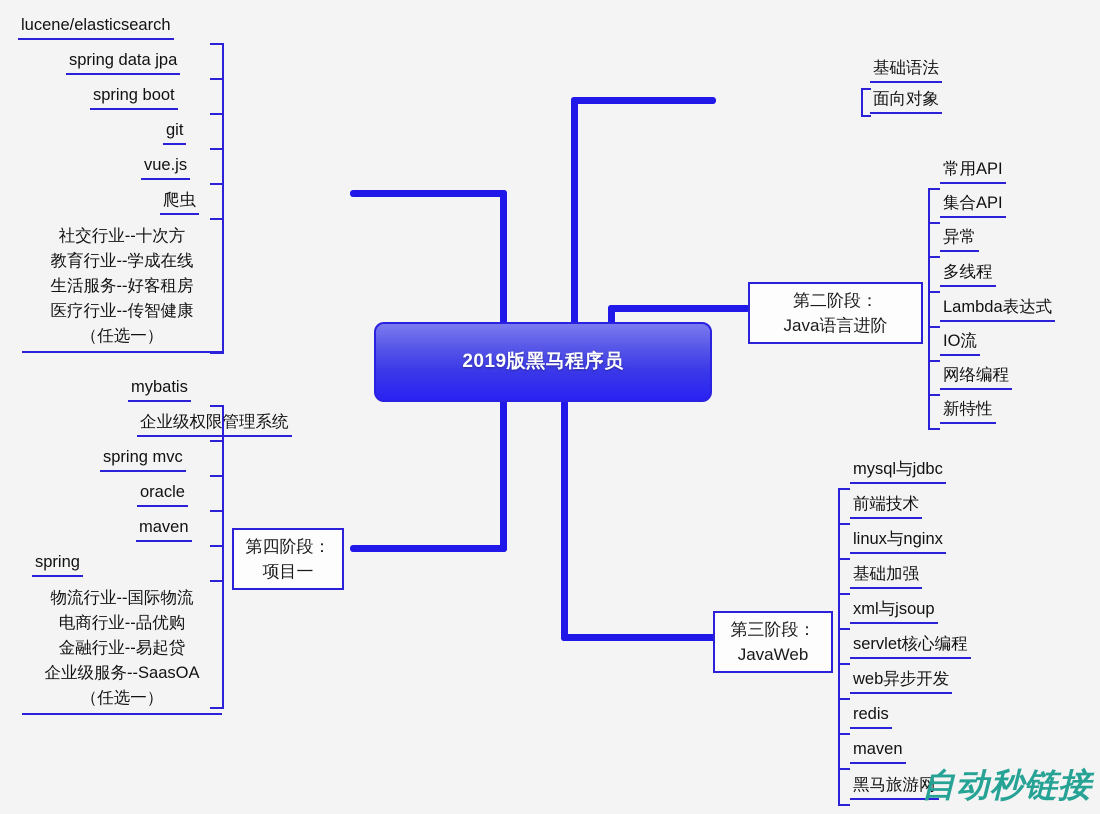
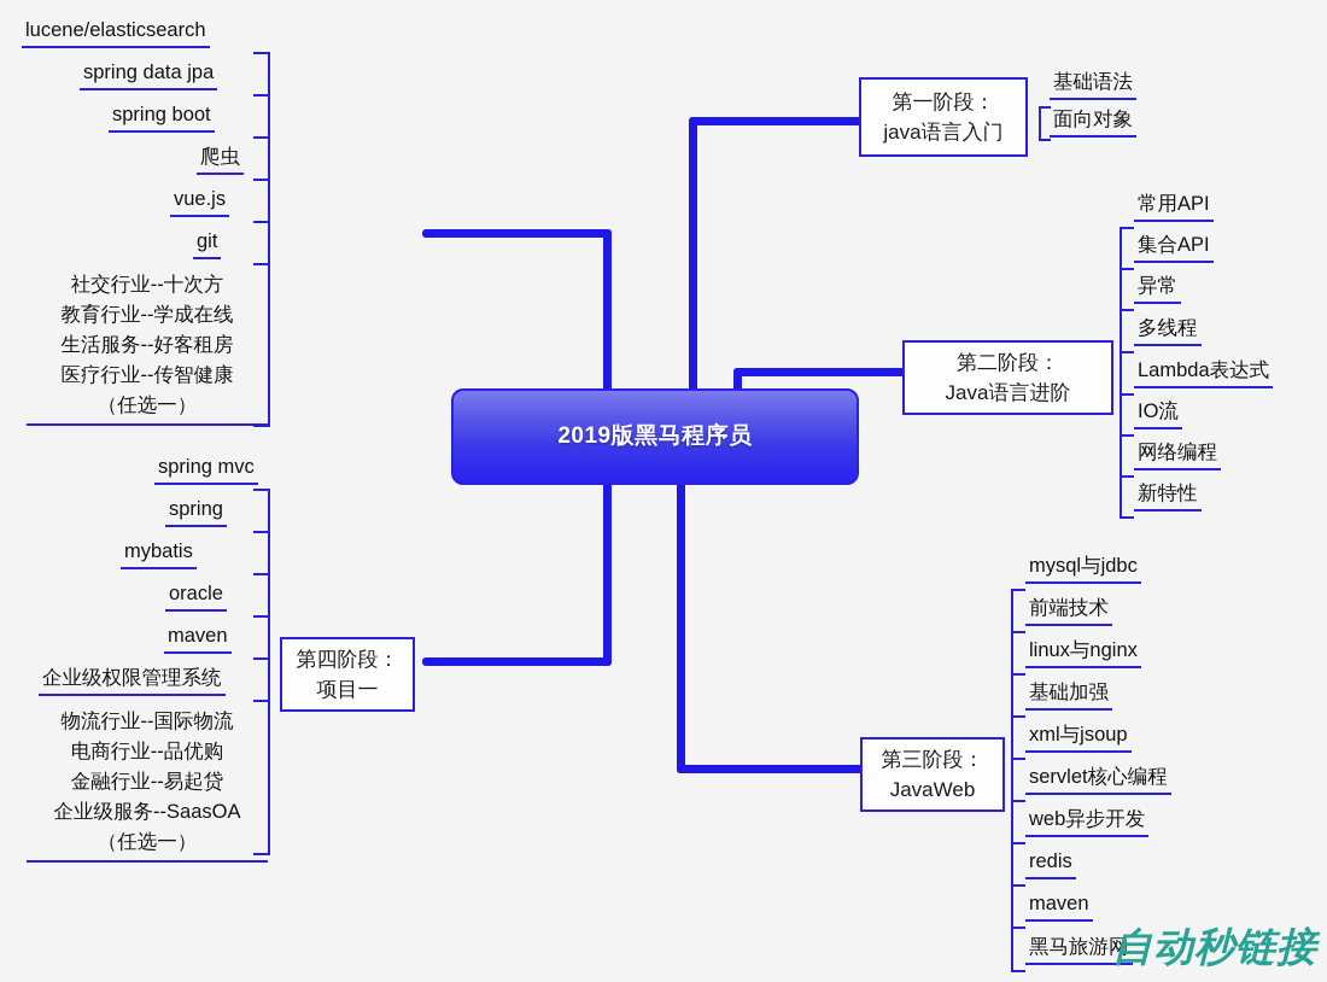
  2019版黑马程序员
+ 第一阶段：
+ java语言入门
  基础语法
  面向对象
  第二阶段：
  Java语言进阶
  常用API
  集合API
  异常
  多线程
  Lambda表达式
  IO流
  网络编程
  新特性
  第三阶段：
  JavaWeb
  mysql与jdbc
  前端技术
  linux与nginx
  基础加强
  xml与jsoup
  servlet核心编程
  web异步开发
  redis
  maven
  黑马旅游网
  lucene/elasticsearch
  spring data jpa
  spring boot
- git
+ 爬虫
  vue.js
- 爬虫
+ git
  社交行业--十次方
  教育行业--学成在线
  生活服务--好客租房
  医疗行业--传智健康
  （任选一）
  第四阶段：
  项目一
- mybatis
+ spring mvc
- 企业级权限管理系统
+ spring
- spring mvc
+ mybatis
  oracle
  maven
- spring
+ 企业级权限管理系统
  物流行业--国际物流
  电商行业--品优购
  金融行业--易起贷
  企业级服务--SaasOA
  （任选一）
  自动秒链接
